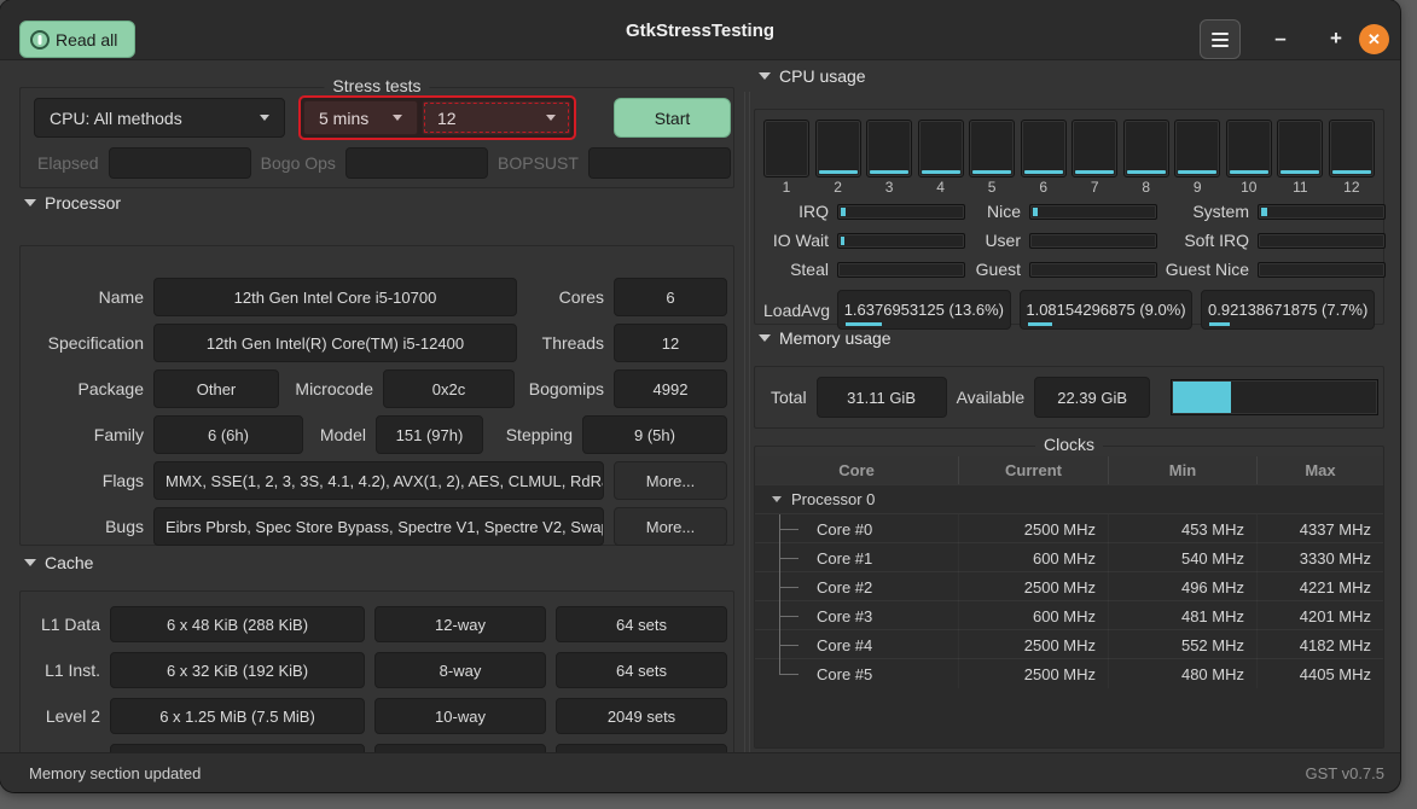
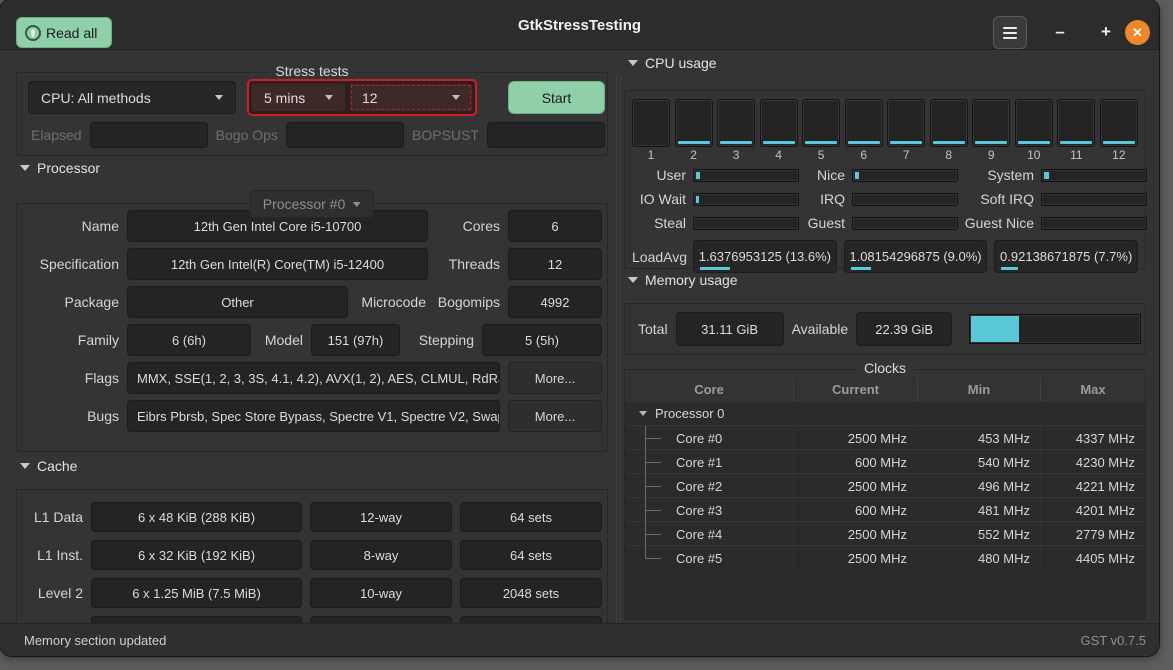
  Read all
  GtkStressTesting
  –
  +
  ✕
  Stress tests
  CPU: All methods
  5 mins
  12
  Start
  Elapsed
  Bogo Ops
  BOPSUST
  Processor
+ Processor #0
  Name
  12th Gen Intel Core i5-10700
  Cores
  6
  Specification
  12th Gen Intel(R) Core(TM) i5-12400
  Threads
  12
  Package
  Other
  Microcode
- 0x2c
  Bogomips
  4992
  Family
  6 (6h)
  Model
  151 (97h)
  Stepping
- 9 (5h)
+ 5 (5h)
  Flags
  MMX, SSE(1, 2, 3, 3S, 4.1, 4.2), AVX(1, 2), AES, CLMUL, RdR
  More...
  Bugs
  Eibrs Pbrsb, Spec Store Bypass, Spectre V1, Spectre V2, Swa
  More...
  Cache
  L1 Data
  6 x 48 KiB (288 KiB)
  12-way
  64 sets
  L1 Inst.
  6 x 32 KiB (192 KiB)
  8-way
  64 sets
  Level 2
  6 x 1.25 MiB (7.5 MiB)
  10-way
- 2049 sets
+ 2048 sets
  CPU usage
  1
  2
  3
  4
  5
  6
  7
  8
  9
  10
  11
  12
- IRQ
+ User
  Nice
  System
  IO Wait
- User
+ IRQ
  Soft IRQ
  Steal
  Guest
  Guest Nice
  LoadAvg
  1.6376953125 (13.6%)
  1.08154296875 (9.0%)
  0.92138671875 (7.7%)
  Memory usage
  Total
  31.11 GiB
  Available
  22.39 GiB
  Clocks
  Core
  Current
  Min
  Max
  Processor 0
  Core #0
  2500 MHz
  453 MHz
  4337 MHz
  Core #1
  600 MHz
  540 MHz
- 3330 MHz
+ 4230 MHz
  Core #2
  2500 MHz
  496 MHz
  4221 MHz
  Core #3
  600 MHz
  481 MHz
  4201 MHz
  Core #4
  2500 MHz
  552 MHz
- 4182 MHz
+ 2779 MHz
  Core #5
  2500 MHz
  480 MHz
  4405 MHz
  Memory section updated
  GST v0.7.5
